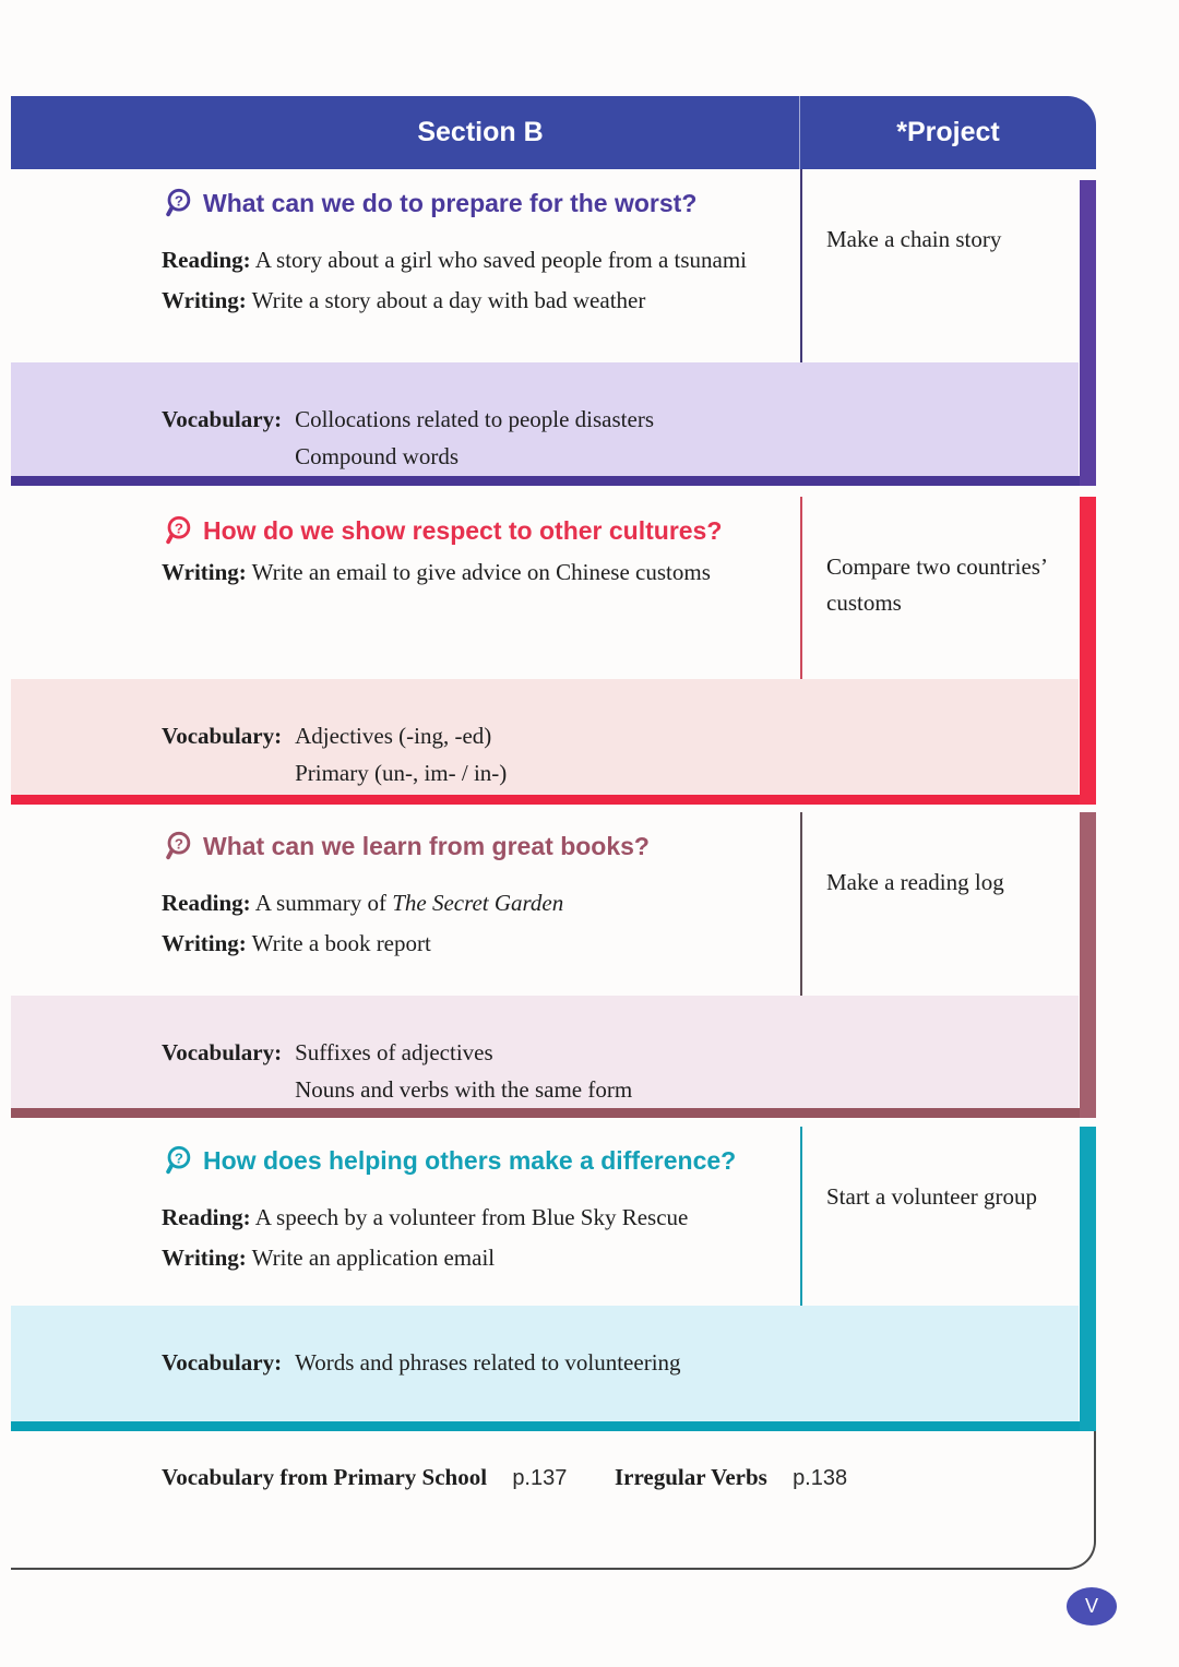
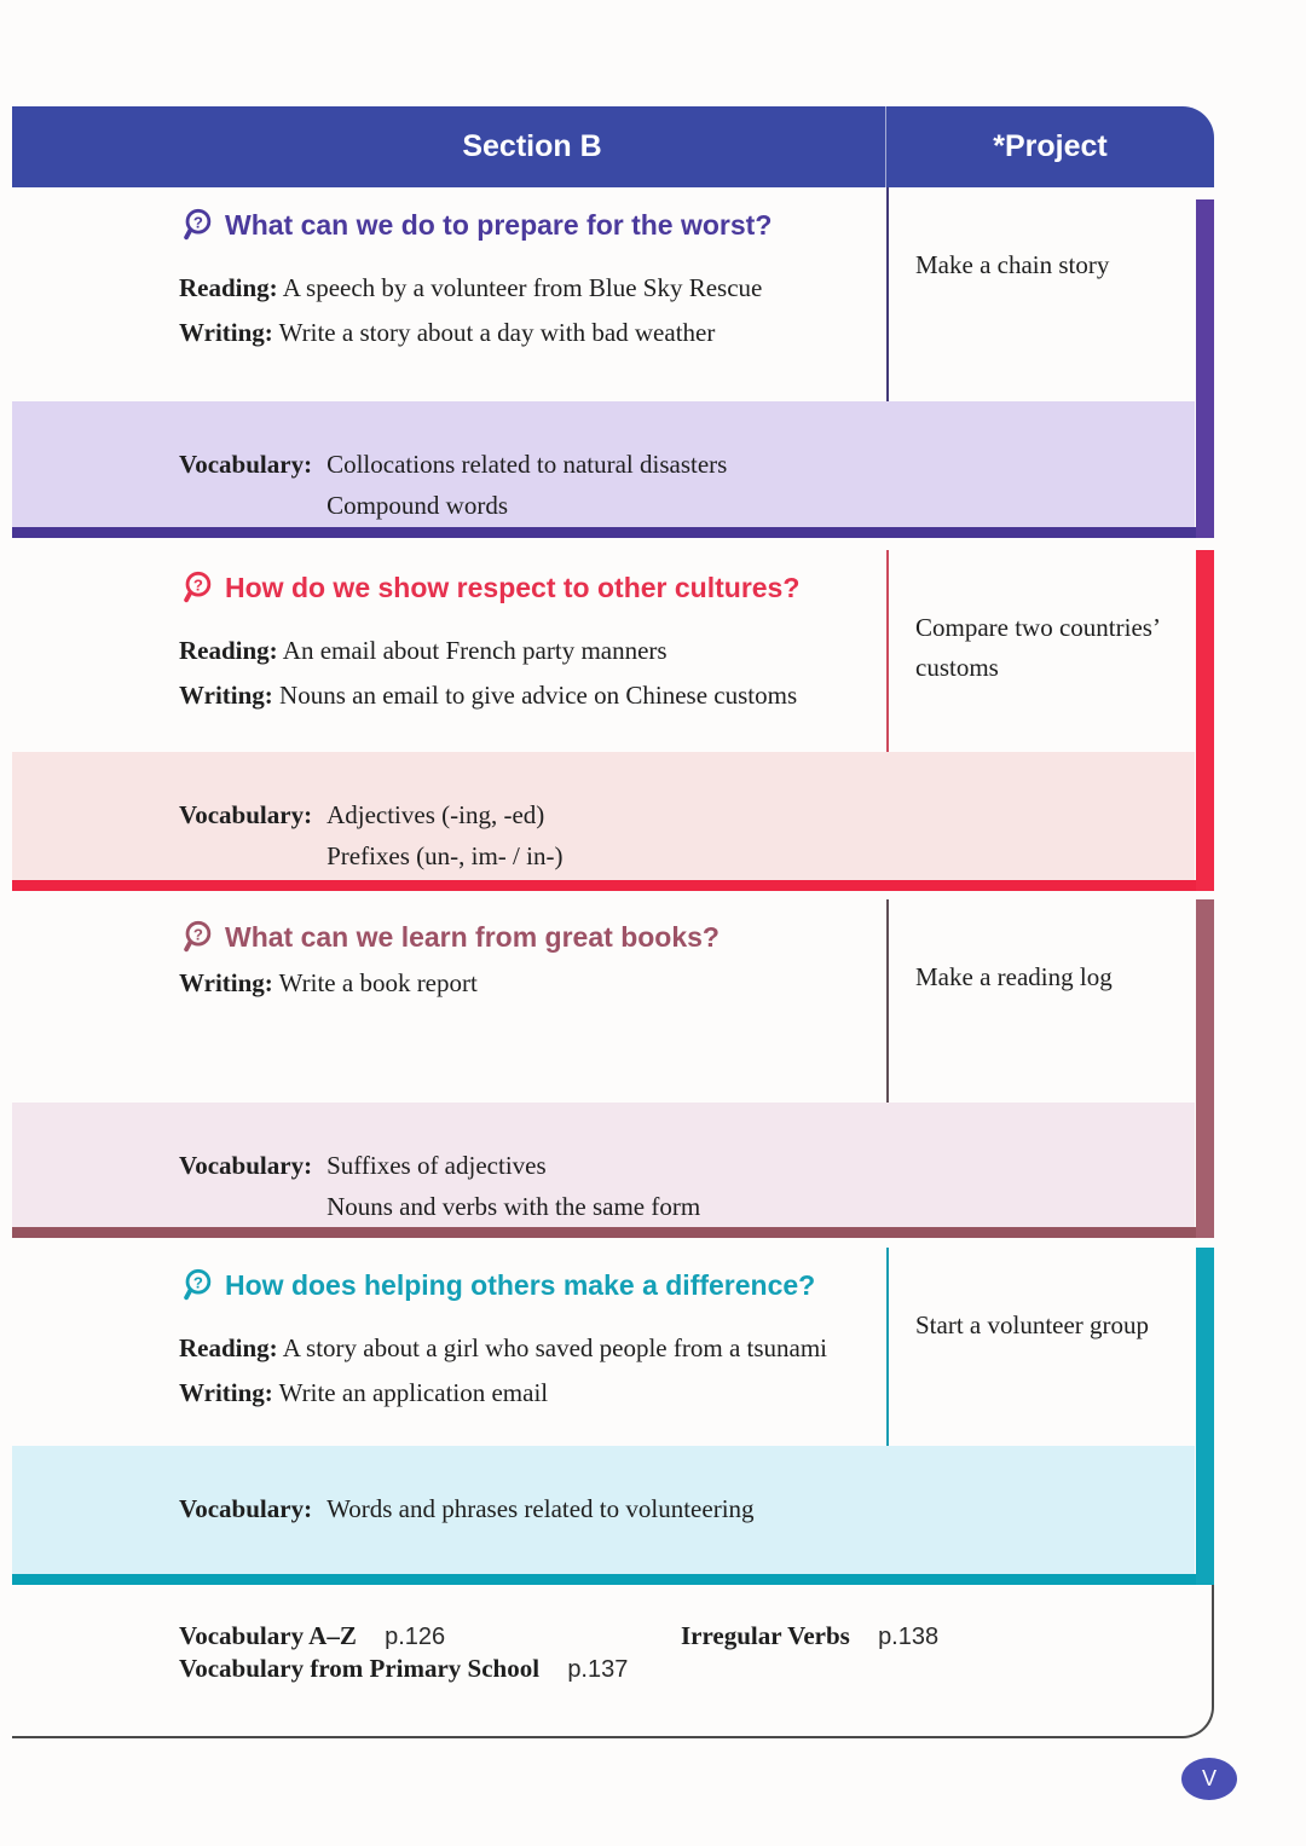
  Section B
  *Project
  ?
  What can we do to prepare for the worst?
- Reading: A story about a girl who saved people from a tsunami
+ Reading: A speech by a volunteer from Blue Sky Rescue
  Writing: Write a story about a day with bad weather
  Make a chain story
  Vocabulary:
- Collocations related to people disasters
+ Collocations related to natural disasters
  Compound words
  ?
  How do we show respect to other cultures?
+ Reading: An email about French party manners
- Writing: Write an email to give advice on Chinese customs
+ Writing: Nouns an email to give advice on Chinese customs
  Compare two countries’ customs
  Vocabulary:
  Adjectives (-ing, -ed)
- Primary (un-, im- / in-)
+ Prefixes (un-, im- / in-)
  ?
  What can we learn from great books?
- Reading: A summary of The Secret Garden
  Writing: Write a book report
  Make a reading log
  Vocabulary:
  Suffixes of adjectives
  Nouns and verbs with the same form
  ?
  How does helping others make a difference?
- Reading: A speech by a volunteer from Blue Sky Rescue
+ Reading: A story about a girl who saved people from a tsunami
  Writing: Write an application email
  Start a volunteer group
  Vocabulary:
  Words and phrases related to volunteering
+ Vocabulary A–Z p.126
  Vocabulary from Primary School p.137
  Irregular Verbs p.138
  V
